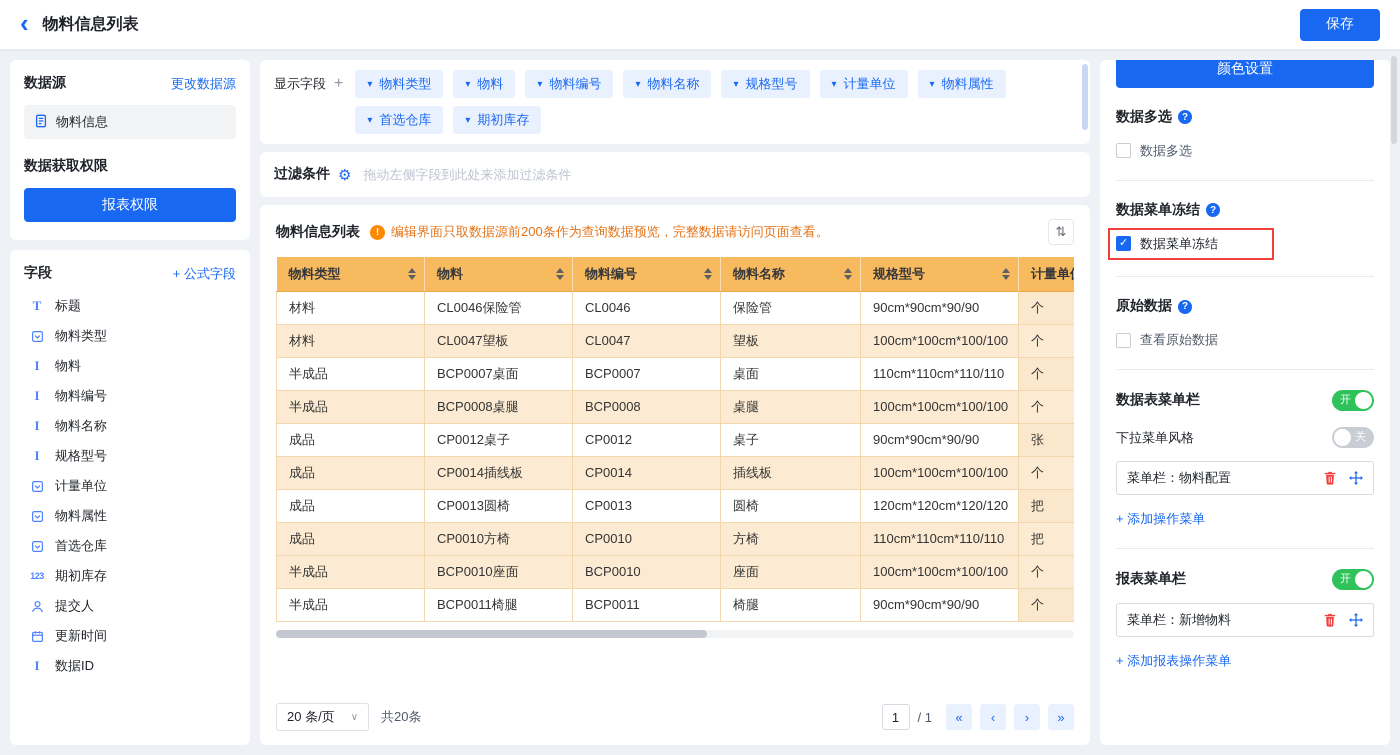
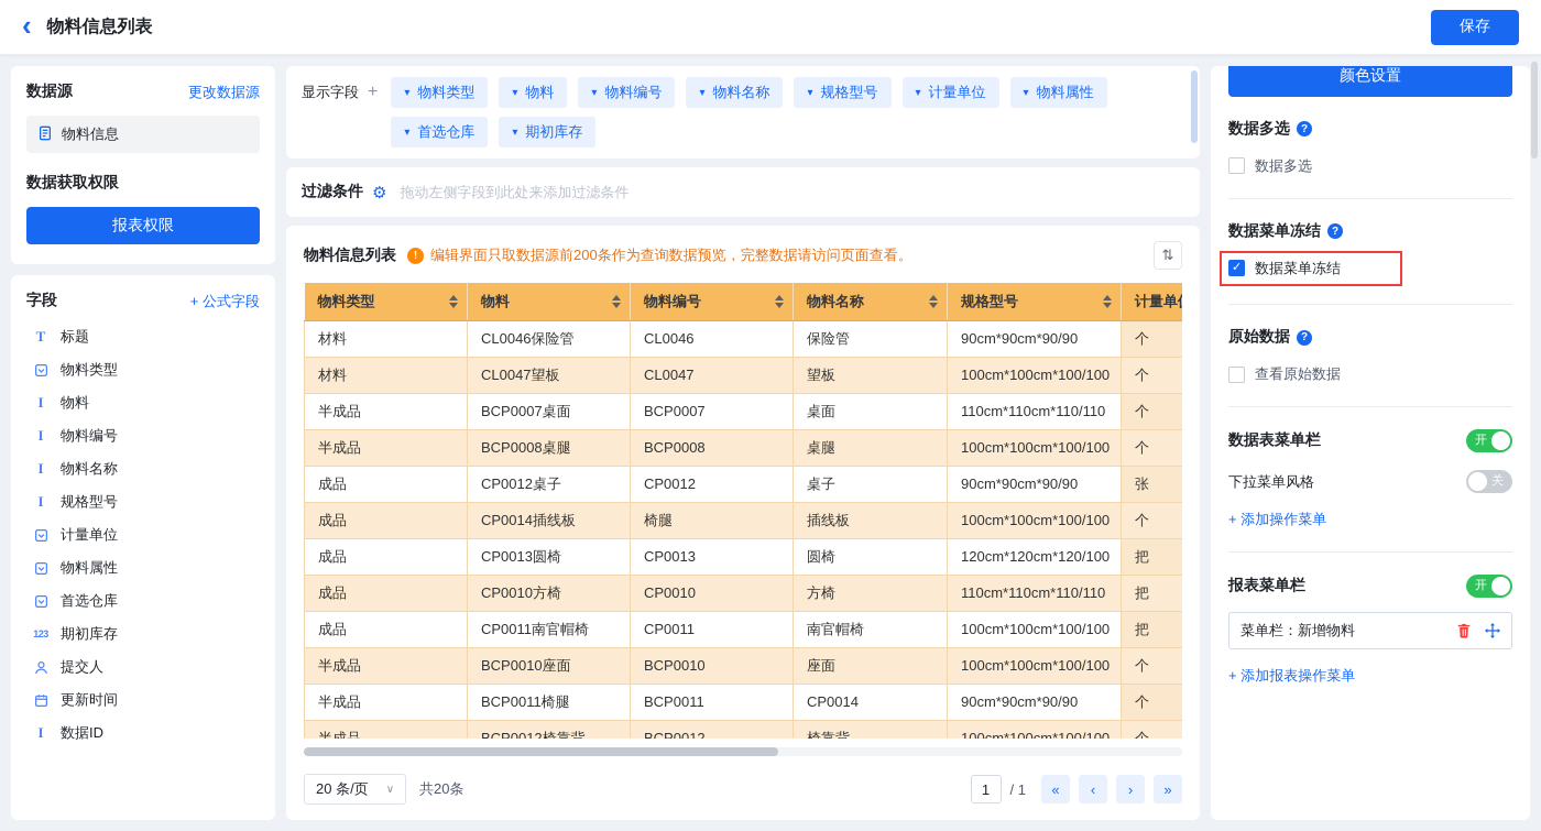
  ‹
  物料信息列表
  保存
  数据源
  更改数据源
  物料信息
  数据获取权限
  报表权限
  字段
  + 公式字段
  T
  标题
  物料类型
  I
  物料
  I
  物料编号
  I
  物料名称
  I
  规格型号
  计量单位
  物料属性
  首选仓库
  123
  期初库存
  提交人
  更新时间
  I
  数据ID
  显示字段
  +
  ▾
  物料类型
  ▾
  物料
  ▾
  物料编号
  ▾
  物料名称
  ▾
  规格型号
  ▾
  计量单位
  ▾
  物料属性
  ▾
  首选仓库
  ▾
  期初库存
  过滤条件
  ⚙
  拖动左侧字段到此处来添加过滤条件
  物料信息列表
  !
  编辑界面只取数据源前200条作为查询数据预览，完整数据请访问页面查看。
  ⇅
  物料类型	物料	物料编号	物料名称	规格型号	计量单
  材料	CL0046保险管	CL0046	保险管	90cm*90cm*90/90	个
  材料	CL0047望板	CL0047	望板	100cm*100cm*100/100	个
  半成品	BCP0007桌面	BCP0007	桌面	110cm*110cm*110/110	个
  半成品	BCP0008桌腿	BCP0008	桌腿	100cm*100cm*100/100	个
  成品	CP0012桌子	CP0012	桌子	90cm*90cm*90/90	张
- 成品	CP0014插线板	CP0014	插线板	100cm*100cm*100/100	个
+ 成品	CP0014插线板	椅腿	插线板	100cm*100cm*100/100	个
- 成品	CP0013圆椅	CP0013	圆椅	120cm*120cm*120/120	把
+ 成品	CP0013圆椅	CP0013	圆椅	120cm*120cm*120/100	把
  成品	CP0010方椅	CP0010	方椅	110cm*110cm*110/110	把
+ 成品	CP0011南官帽椅	CP0011	南官帽椅	100cm*100cm*100/100	把
  半成品	BCP0010座面	BCP0010	座面	100cm*100cm*100/100	个
- 半成品	BCP0011椅腿	BCP0011	椅腿	90cm*90cm*90/90	个
+ 半成品	BCP0011椅腿	BCP0011	CP0014	90cm*90cm*90/90	个
+ 半成品	BCP0012椅靠背	BCP0012	椅靠背	100cm*100cm*100/100	个
  20 条/页
  ∨
  共20条
  1
  / 1
  «
  ‹
  ›
  »
  颜色设置
  数据多选
  ?
  数据多选
  数据菜单冻结
  ?
  数据菜单冻结
  原始数据
  ?
  查看原始数据
  数据表菜单栏
  开
  下拉菜单风格
  关
- 菜单栏：物料配置
  + 添加操作菜单
  报表菜单栏
  开
  菜单栏：新增物料
  + 添加报表操作菜单
